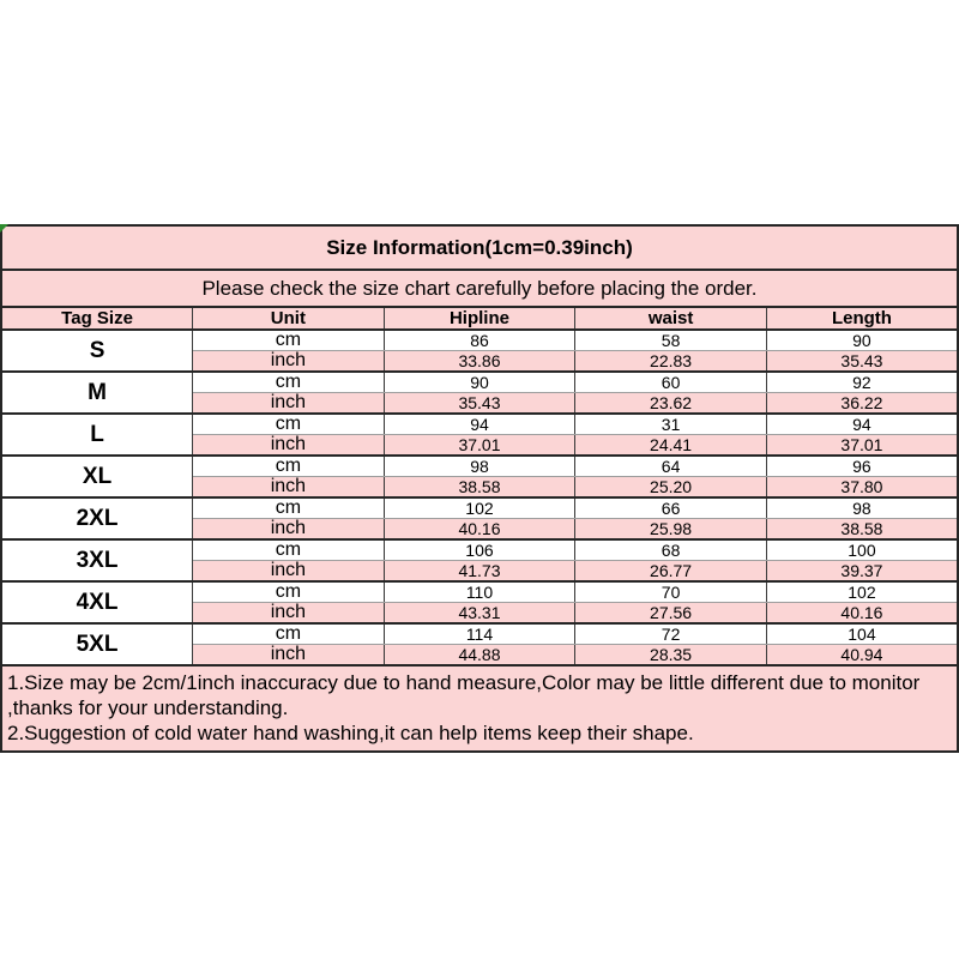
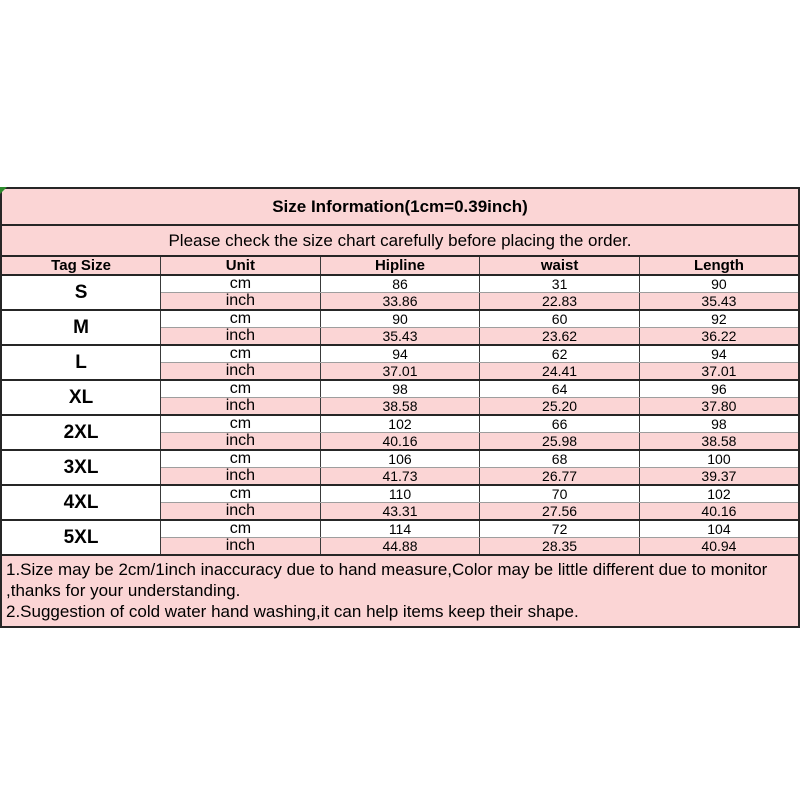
  Size Information(1cm=0.39inch)
  Please check the size chart carefully before placing the order.
  Tag Size	Unit	Hipline	waist	Length
- S	cm	86	58	90
+ S	cm	86	31	90
  inch	33.86	22.83	35.43
  M	cm	90	60	92
  inch	35.43	23.62	36.22
- L	cm	94	31	94
+ L	cm	94	62	94
  inch	37.01	24.41	37.01
  XL	cm	98	64	96
  inch	38.58	25.20	37.80
  2XL	cm	102	66	98
  inch	40.16	25.98	38.58
  3XL	cm	106	68	100
  inch	41.73	26.77	39.37
  4XL	cm	110	70	102
  inch	43.31	27.56	40.16
  5XL	cm	114	72	104
  inch	44.88	28.35	40.94
  1.Size may be 2cm/1inch inaccuracy due to hand measure,Color may be little different due to monitor ,thanks for your understanding. 2.Suggestion of cold water hand washing,it can help items keep their shape.
